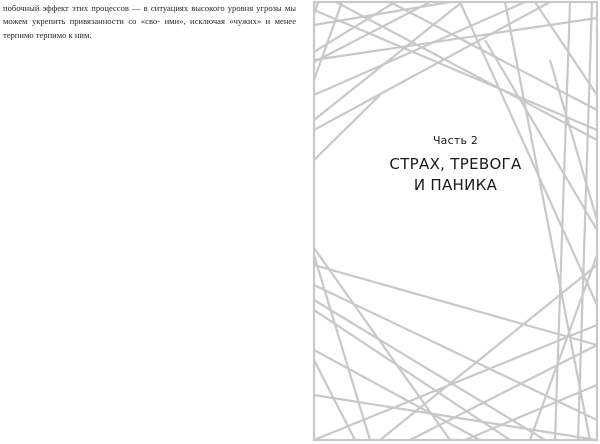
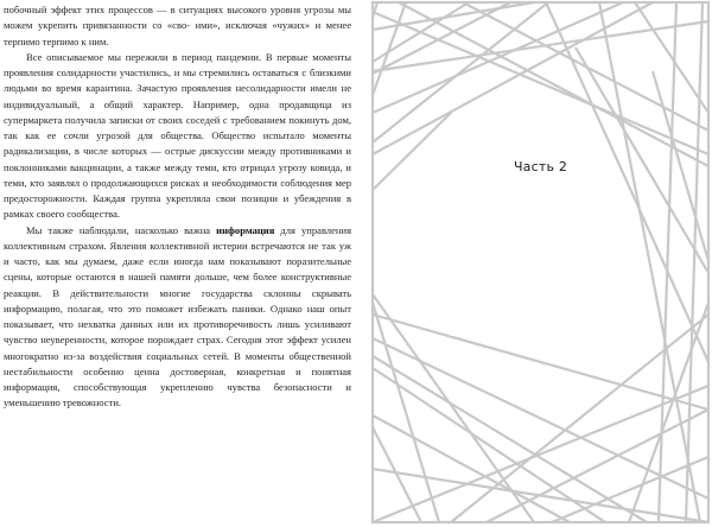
  побочный эффект этих процессов — в ситуациях высокого уровня угрозы мы можем укрепить привязанности со «сво- ими», исключая «чужих» и менее терпимо терпимо к ним.
+ Все описываемое мы пережили в период пандемии. В первые моменты проявления солидарности участились, и мы стремились оставаться с близкими людьми во время карантина. Зачастую проявления несолидарности имели не индивидуальный, а общий характер. Например, одна продавщица из супермаркета получила записки от своих соседей с требованием покинуть дом, так как ее сочли угрозой для общества. Общество испытало моменты радикализации, в числе которых — острые дискуссии между противниками и поклонниками вакцинации, а также между теми, кто отрицал угрозу ковида, и теми, кто заявлял о продолжающихся рисках и необходимости соблюдения мер предосторожности. Каждая группа укрепляла свои позиции и убеждения в рамках своего сообщества.
+ Мы также наблюдали, насколько важна информация для управления коллективным страхом. Явления коллективной истерии встречаются не так уж и часто, как мы думаем, даже если иногда нам показывают поразительные сцены, которые остаются в нашей памяти дольше, чем более конструктивные реакции. В действительности многие государства склонны скрывать информацию, полагая, что это поможет избежать паники. Однако наш опыт показывает, что нехватка данных или их противоречивость лишь усиливают чувство неуверенности, которое порождает страх. Сегодня этот эффект усилен многократно из-за воздействия социальных сетей. В моменты общественной нестабильности особенно ценна достоверная, конкретная и понятная информация, способствующая укреплению чувства безопасности и уменьшению тревожности.
  Часть 2
- СТРАХ, ТРЕВОГА
- И ПАНИКА
